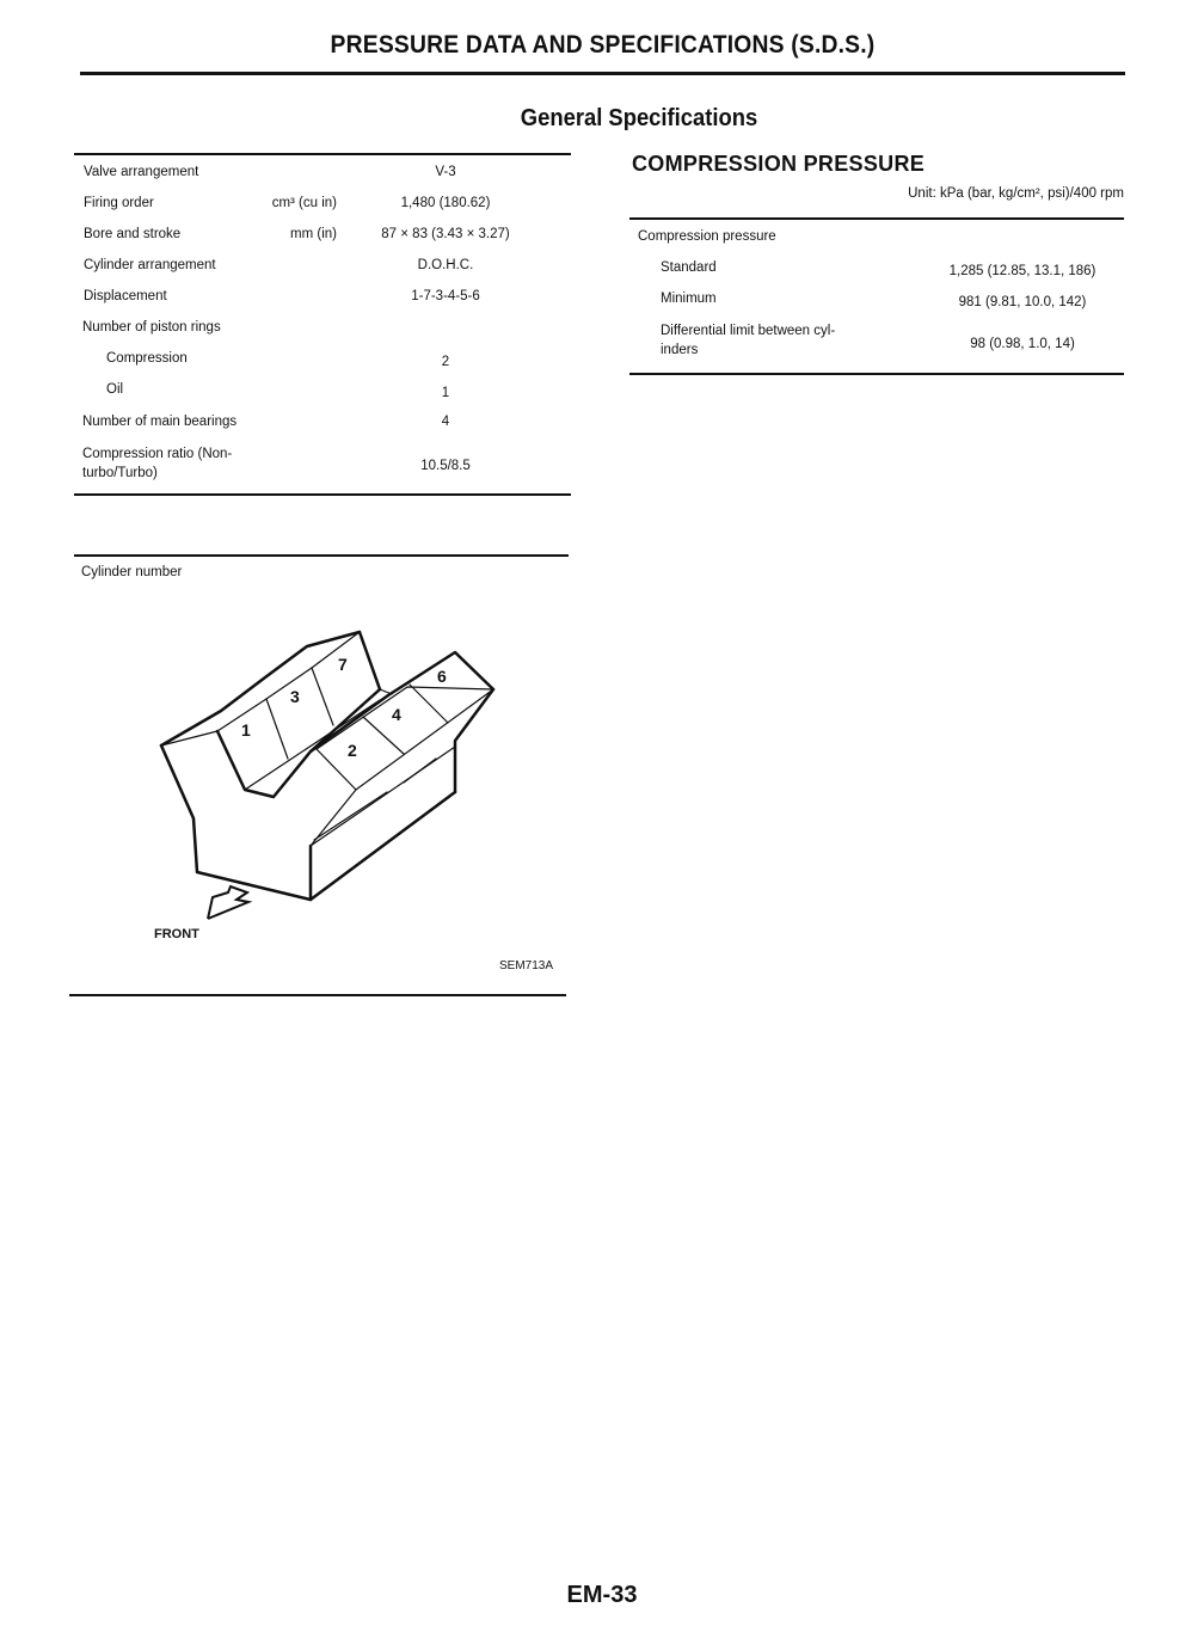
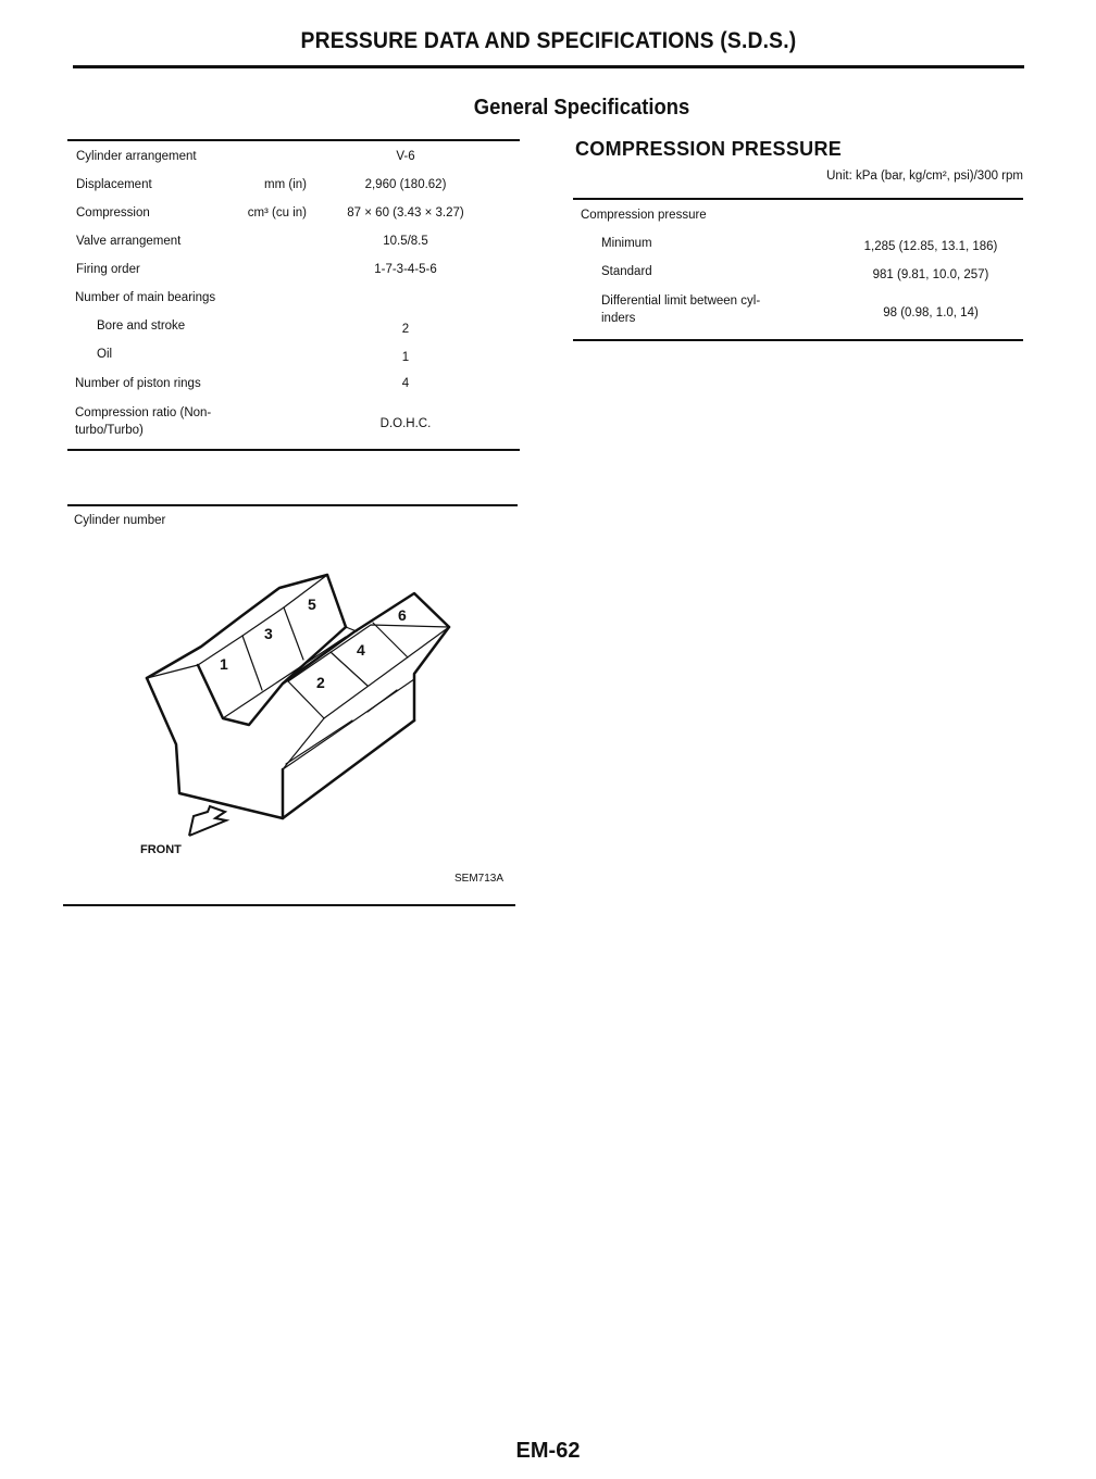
  PRESSURE DATA AND SPECIFICATIONS (S.D.S.)
  General Specifications
- Valve arrangement
+ Cylinder arrangement
- V-3
+ V-6
- Firing order
+ Displacement
- cm³ (cu in)
+ mm (in)
- 1,480 (180.62)
+ 2,960 (180.62)
- Bore and stroke
+ Compression
- mm (in)
+ cm³ (cu in)
- 87 × 83 (3.43 × 3.27)
+ 87 × 60 (3.43 × 3.27)
- Cylinder arrangement
+ Valve arrangement
- D.O.H.C.
+ 10.5/8.5
- Displacement
+ Firing order
  1-7-3-4-5-6
- Number of piston rings
+ Number of main bearings
- Compression
+ Bore and stroke
  2
  Oil
  1
- Number of main bearings
+ Number of piston rings
  4
  Compression ratio (Non-
  turbo/Turbo)
- 10.5/8.5
+ D.O.H.C.
  COMPRESSION PRESSURE
- Unit: kPa (bar, kg/cm², psi)/400 rpm
+ Unit: kPa (bar, kg/cm², psi)/300 rpm
  Compression pressure
- Standard
+ Minimum
  1,285 (12.85, 13.1, 186)
- Minimum
+ Standard
- 981 (9.81, 10.0, 142)
+ 981 (9.81, 10.0, 257)
  Differential limit between cyl-
  inders
  98 (0.98, 1.0, 14)
  Cylinder number
  1
  2
  3
  4
- 7
+ 5
  6
  FRONT
  SEM713A
- EM-33
+ EM-62
